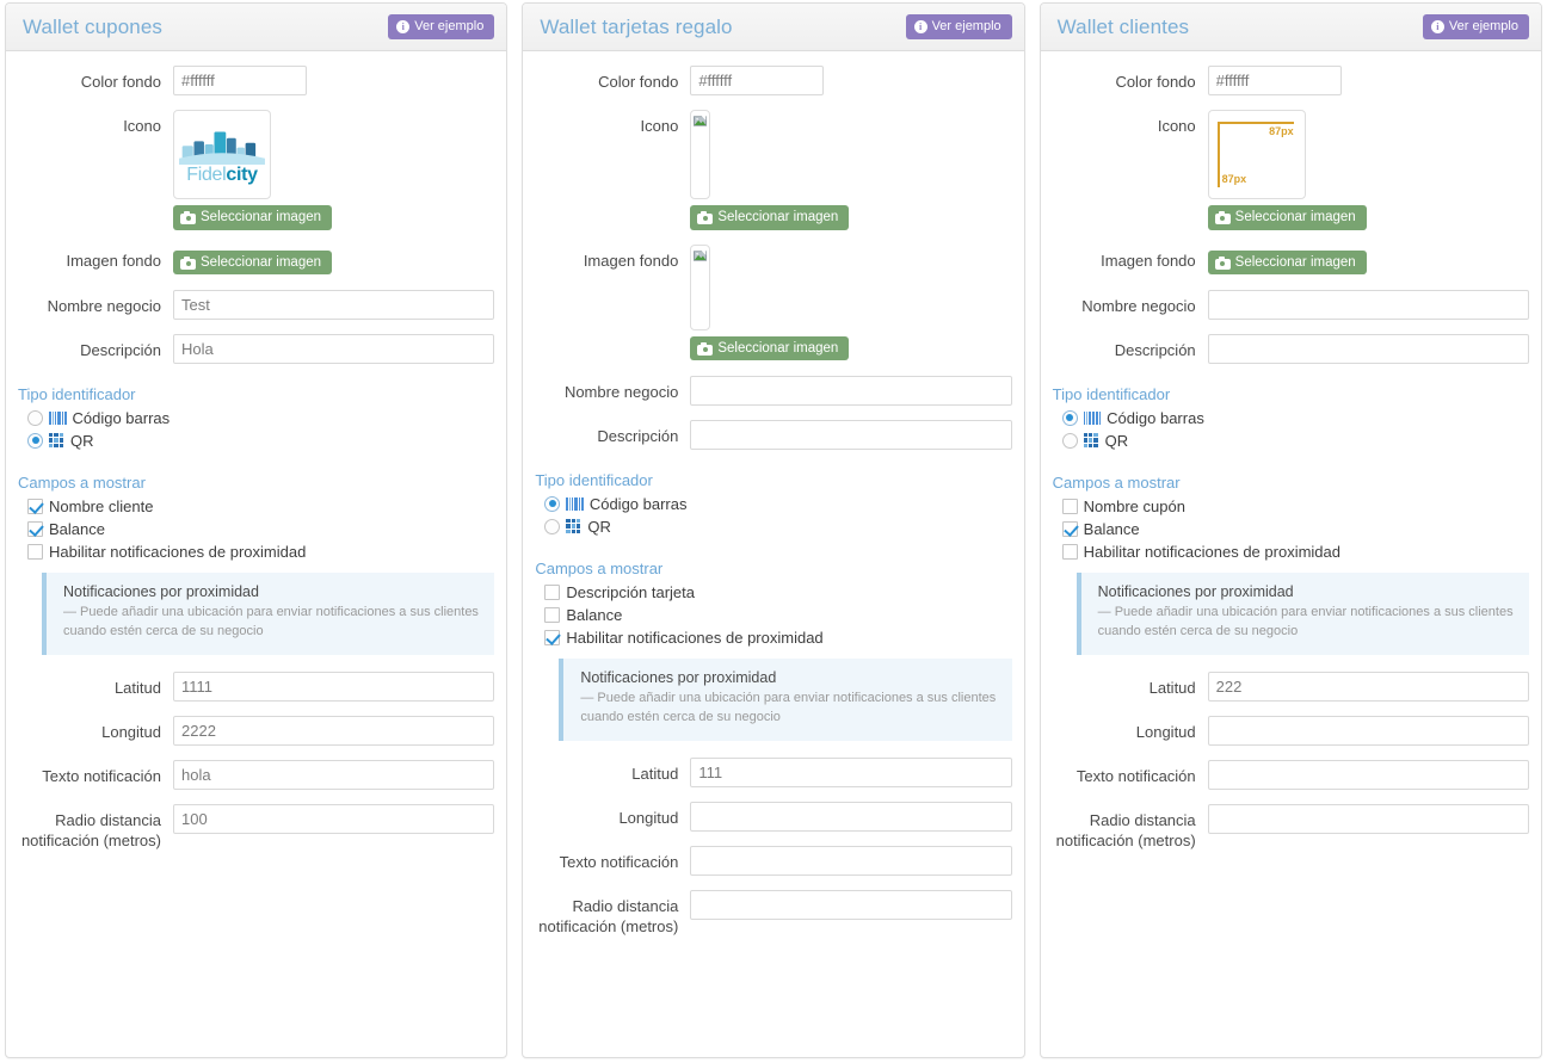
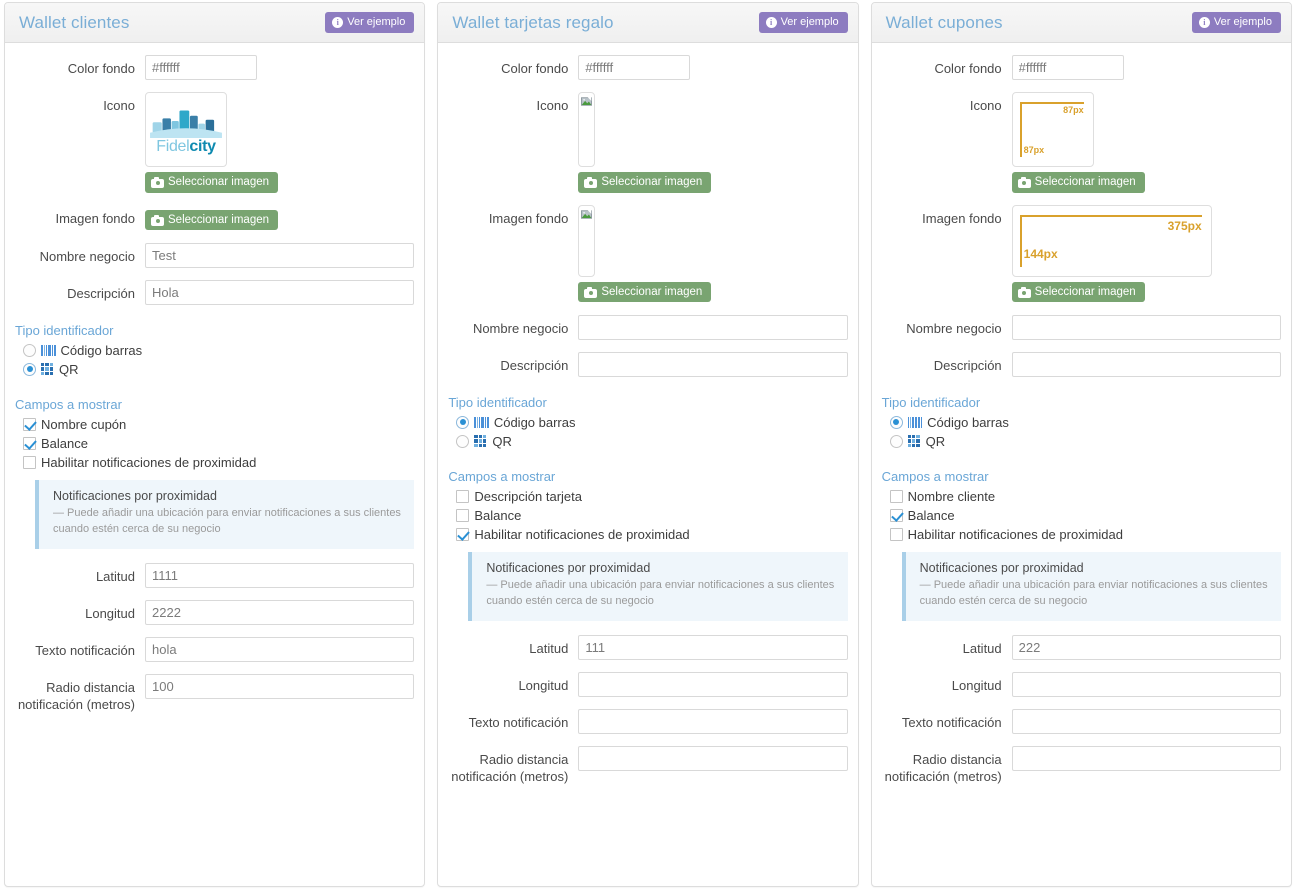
- Wallet cupones
+ Wallet clientes
  i
  Ver ejemplo
  Color fondo
  #ffffff
  Icono
  Fidelcity
  Seleccionar imagen
  Imagen fondo
  Seleccionar imagen
  Nombre negocio
  Test
  Descripción
  Hola
  Tipo identificador
  Código barras
  QR
  Campos a mostrar
- Nombre cliente
+ Nombre cupón
  Balance
  Habilitar notificaciones de proximidad
  Notificaciones por proximidad
  — Puede añadir una ubicación para enviar notificaciones a sus clientes cuando estén cerca de su negocio
  Latitud
  1111
  Longitud
  2222
  Texto notificación
  hola
  Radio distancia notificación (metros)
  100
  Wallet tarjetas regalo
  i
  Ver ejemplo
  Color fondo
  #ffffff
  Icono
  Seleccionar imagen
  Imagen fondo
  Seleccionar imagen
  Nombre negocio
  Descripción
  Tipo identificador
  Código barras
  QR
  Campos a mostrar
  Descripción tarjeta
  Balance
  Habilitar notificaciones de proximidad
  Notificaciones por proximidad
  — Puede añadir una ubicación para enviar notificaciones a sus clientes cuando estén cerca de su negocio
  Latitud
  111
  Longitud
  Texto notificación
  Radio distancia notificación (metros)
- Wallet clientes
+ Wallet cupones
  i
  Ver ejemplo
  Color fondo
  #ffffff
  Icono
  87px
  87px
  Seleccionar imagen
  Imagen fondo
+ 375px
+ 144px
  Seleccionar imagen
  Nombre negocio
  Descripción
  Tipo identificador
  Código barras
  QR
  Campos a mostrar
- Nombre cupón
+ Nombre cliente
  Balance
  Habilitar notificaciones de proximidad
  Notificaciones por proximidad
  — Puede añadir una ubicación para enviar notificaciones a sus clientes cuando estén cerca de su negocio
  Latitud
  222
  Longitud
  Texto notificación
  Radio distancia notificación (metros)
